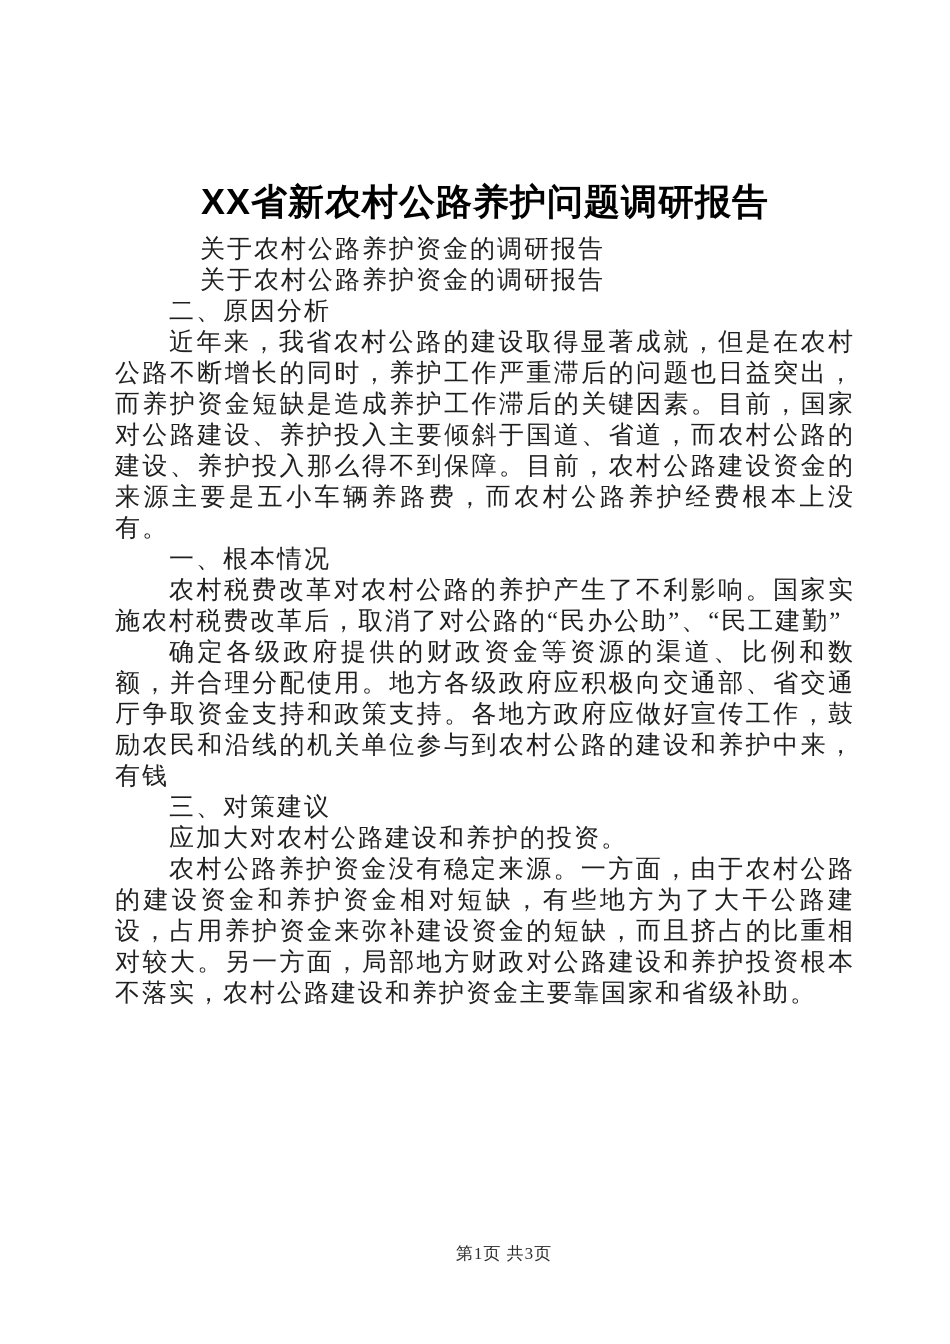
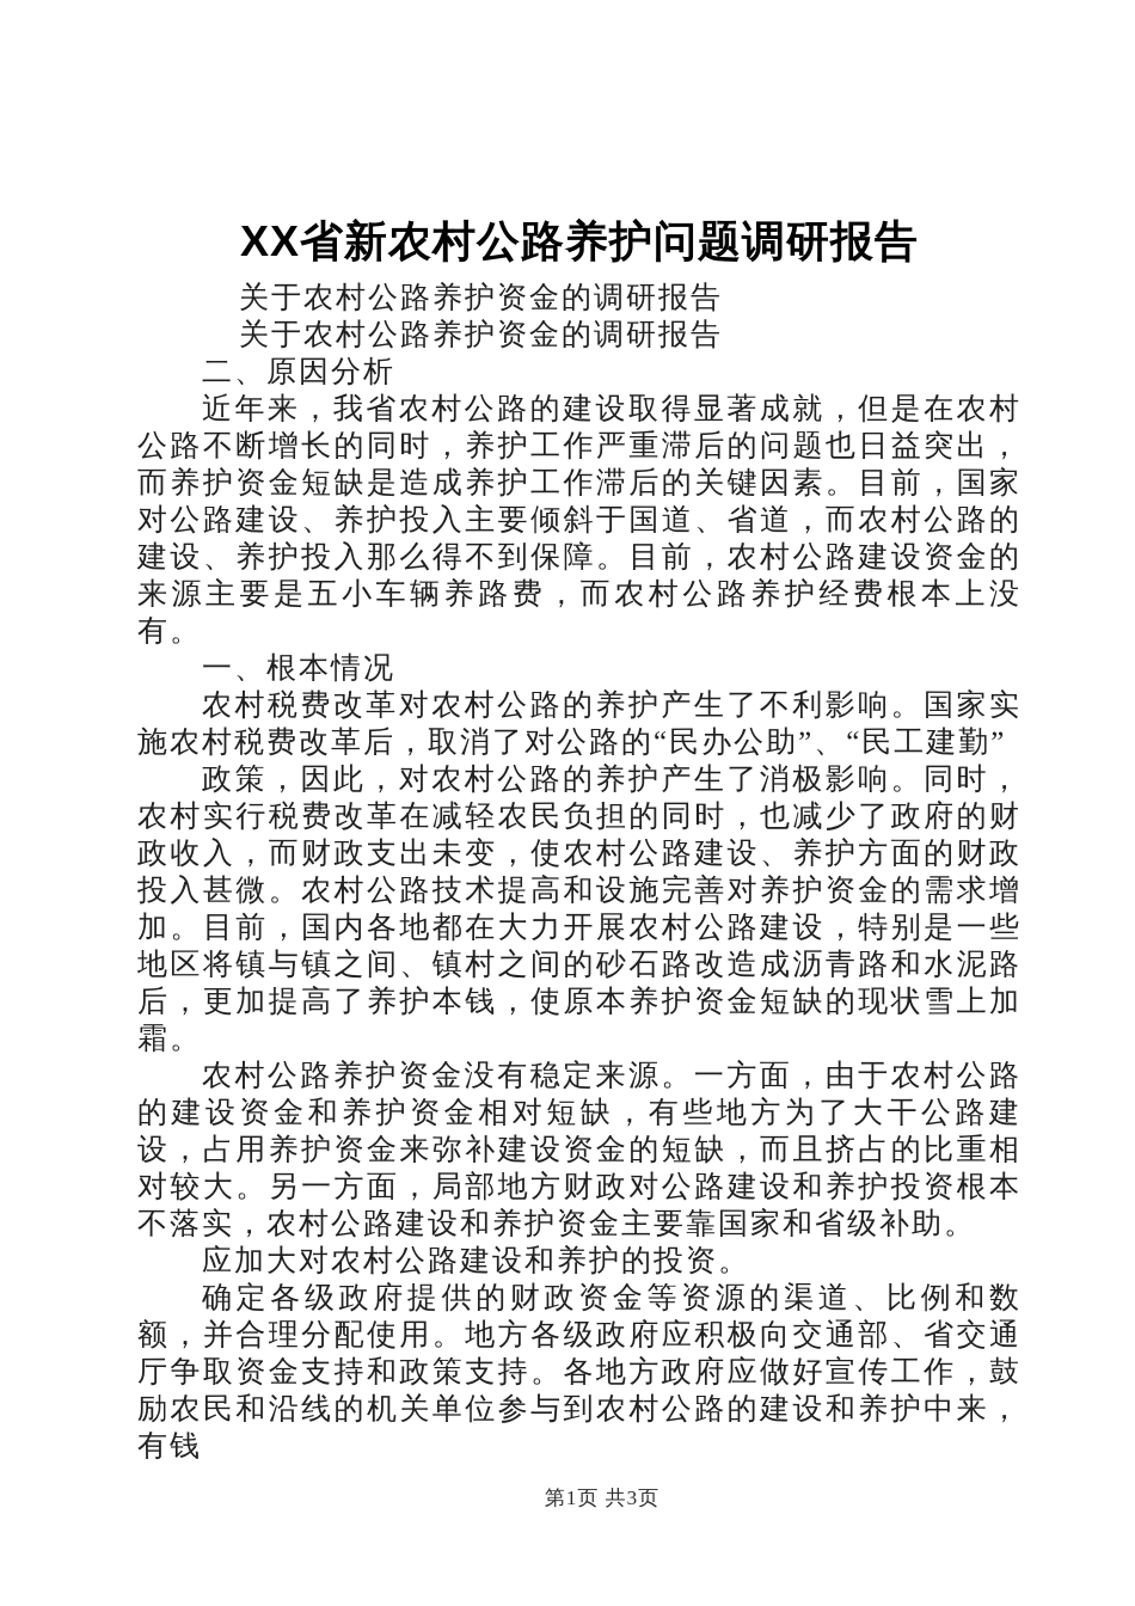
  XX省新农村公路养护问题调研报告
  关于农村公路养护资金的调研报告
  关于农村公路养护资金的调研报告
  二、原因分析
  近年来，我省农村公路的建设取得显著成就，但是在农村公路不断增长的同时，养护工作严重滞后的问题也日益突出，而养护资金短缺是造成养护工作滞后的关键因素。目前，国家对公路建设、养护投入主要倾斜于国道、省道，而农村公路的建设、养护投入那么得不到保障。目前，农村公路建设资金的来源主要是五小车辆养路费，而农村公路养护经费根本上没有。
  一、根本情况
  农村税费改革对农村公路的养护产生了不利影响。国家实施农村税费改革后，取消了对公路的“民办公助”、“民工建勤”
+ 政策，因此，对农村公路的养护产生了消极影响。同时，农村实行税费改革在减轻农民负担的同时，也减少了政府的财政收入，而财政支出未变，使农村公路建设、养护方面的财政投入甚微。农村公路技术提高和设施完善对养护资金的需求增加。目前，国内各地都在大力开展农村公路建设，特别是一些地区将镇与镇之间、镇村之间的砂石路改造成沥青路和水泥路后，更加提高了养护本钱，使原本养护资金短缺的现状雪上加霜。
- 确定各级政府提供的财政资金等资源的渠道、比例和数额，并合理分配使用。地方各级政府应积极向交通部、省交通厅争取资金支持和政策支持。各地方政府应做好宣传工作，鼓励农民和沿线的机关单位参与到农村公路的建设和养护中来，有钱
+ 农村公路养护资金没有稳定来源。一方面，由于农村公路的建设资金和养护资金相对短缺，有些地方为了大干公路建设，占用养护资金来弥补建设资金的短缺，而且挤占的比重相对较大。另一方面，局部地方财政对公路建设和养护投资根本不落实，农村公路建设和养护资金主要靠国家和省级补助。
- 三、对策建议
  应加大对农村公路建设和养护的投资。
- 农村公路养护资金没有稳定来源。一方面，由于农村公路的建设资金和养护资金相对短缺，有些地方为了大干公路建设，占用养护资金来弥补建设资金的短缺，而且挤占的比重相对较大。另一方面，局部地方财政对公路建设和养护投资根本不落实，农村公路建设和养护资金主要靠国家和省级补助。
+ 确定各级政府提供的财政资金等资源的渠道、比例和数额，并合理分配使用。地方各级政府应积极向交通部、省交通厅争取资金支持和政策支持。各地方政府应做好宣传工作，鼓励农民和沿线的机关单位参与到农村公路的建设和养护中来，有钱
  第1页 共3页
